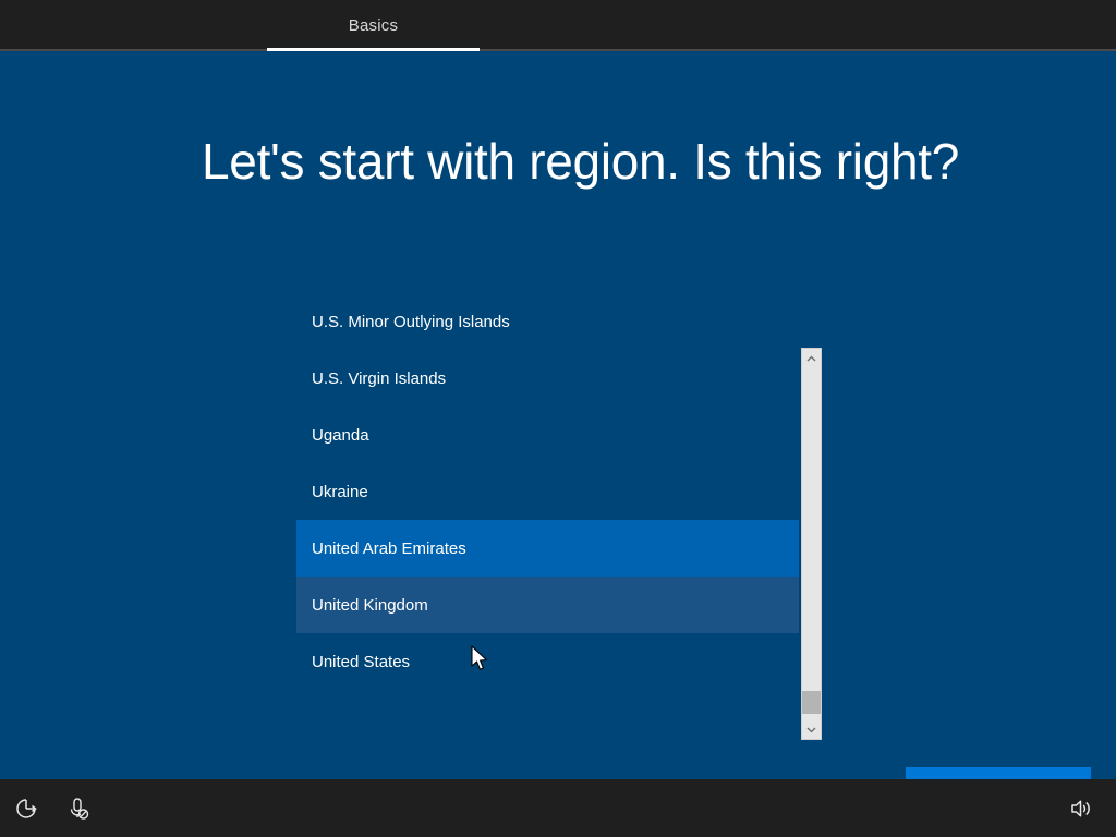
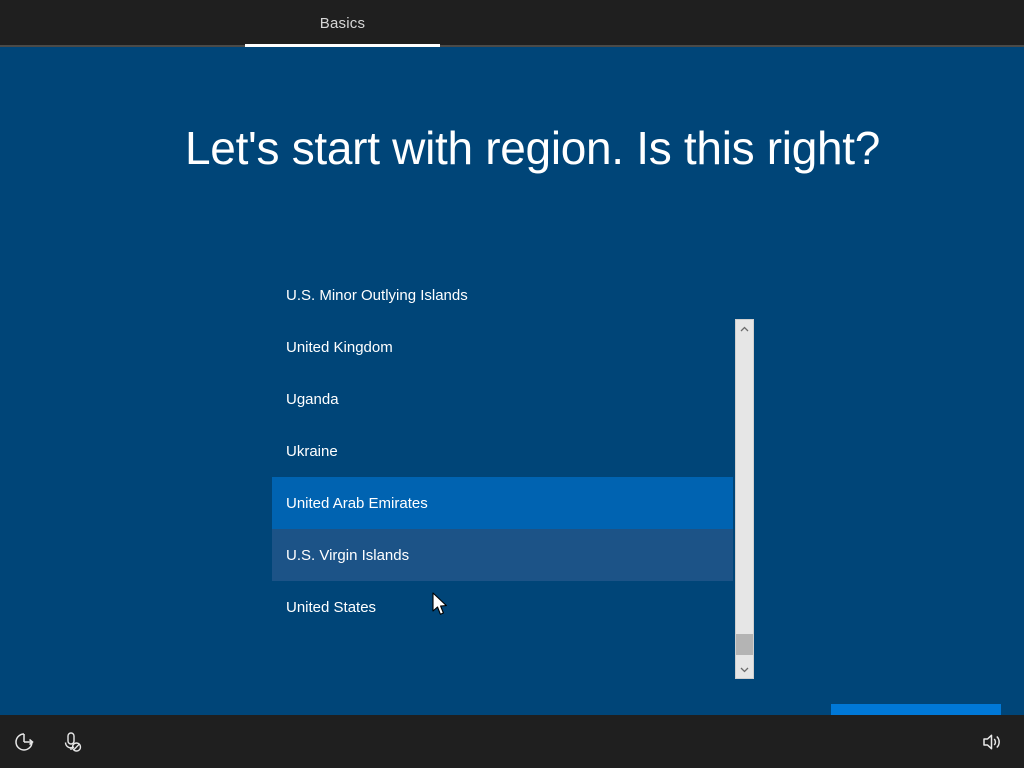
  Basics
  Let's start with region. Is this right?
  U.S. Minor Outlying Islands
- U.S. Virgin Islands
+ United Kingdom
  Uganda
  Ukraine
  United Arab Emirates
- United Kingdom
+ U.S. Virgin Islands
  United States
